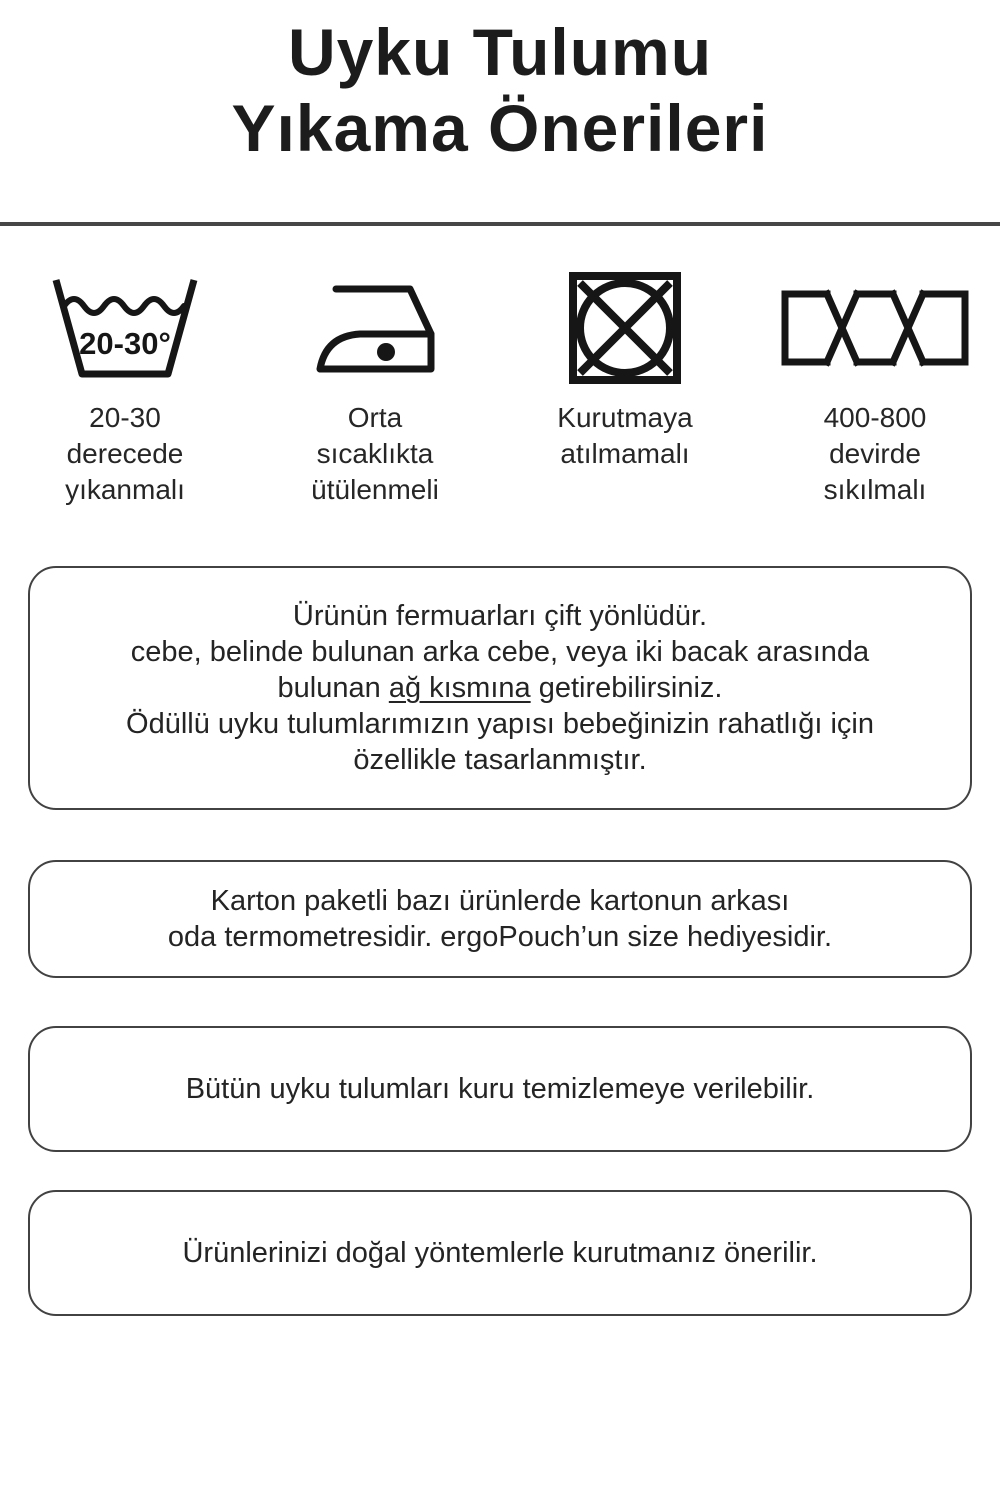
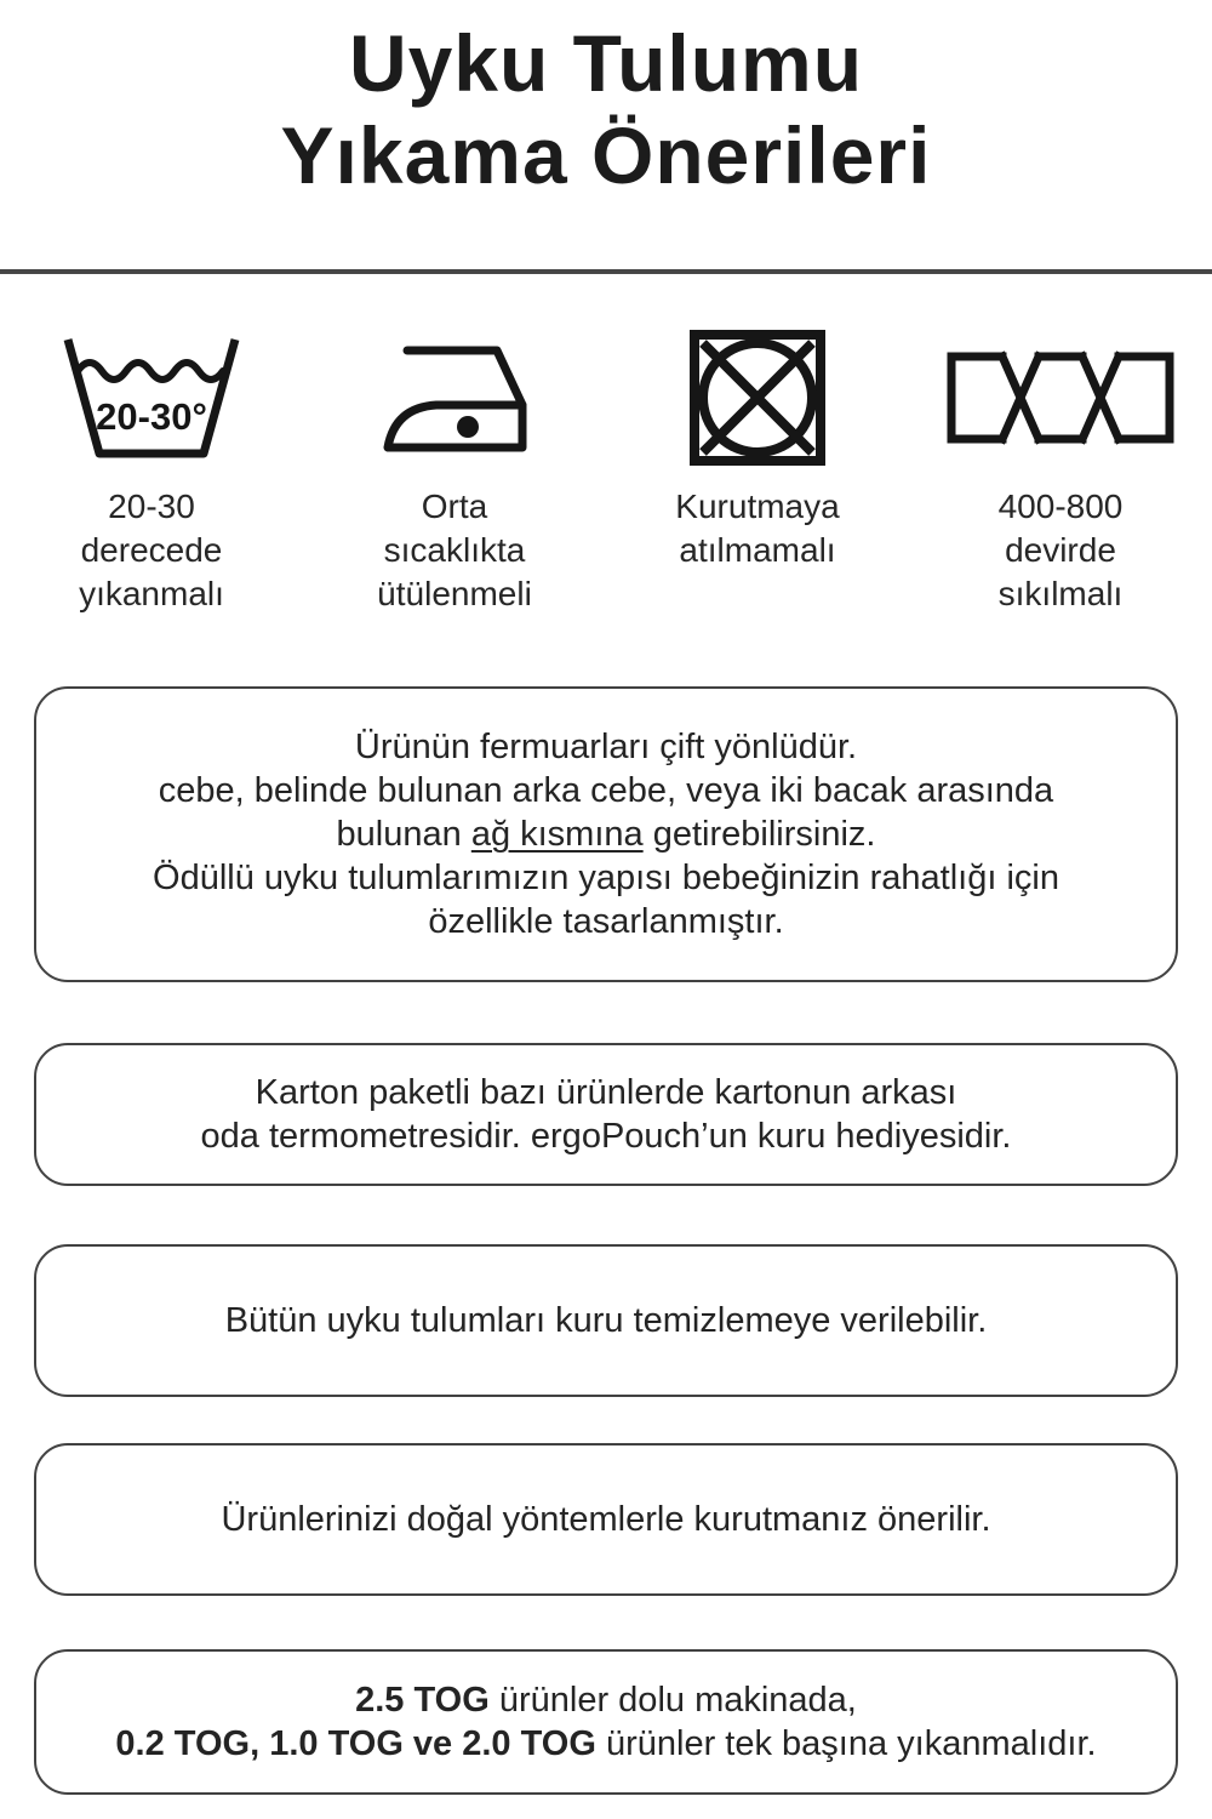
  Uyku Tulumu
  Yıkama Önerileri
  20-30°
  20-30
  derecede
  yıkanmalı
  Orta
  sıcaklıkta
  ütülenmeli
  Kurutmaya
  atılmamalı
  400-800
  devirde
  sıkılmalı
  Ürünün fermuarları çift yönlüdür.
  cebe, belinde bulunan arka cebe, veya iki bacak arasında
  bulunan ağ kısmına getirebilirsiniz.
  Ödüllü uyku tulumlarımızın yapısı bebeğinizin rahatlığı için
  özellikle tasarlanmıştır.
  Karton paketli bazı ürünlerde kartonun arkası
- oda termometresidir. ergoPouch’un size hediyesidir.
+ oda termometresidir. ergoPouch’un kuru hediyesidir.
  Bütün uyku tulumları kuru temizlemeye verilebilir.
  Ürünlerinizi doğal yöntemlerle kurutmanız önerilir.
+ 2.5 TOG ürünler dolu makinada,
+ 0.2 TOG, 1.0 TOG ve 2.0 TOG ürünler tek başına yıkanmalıdır.
